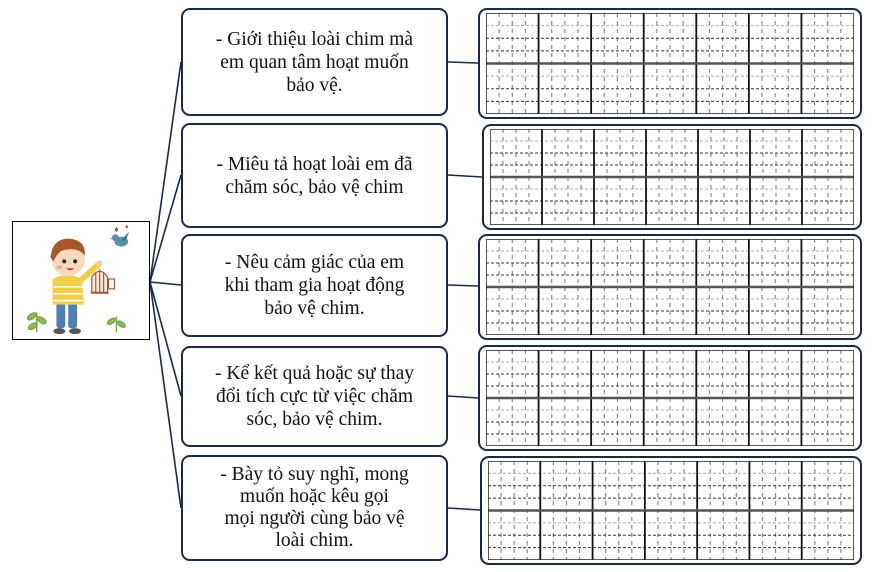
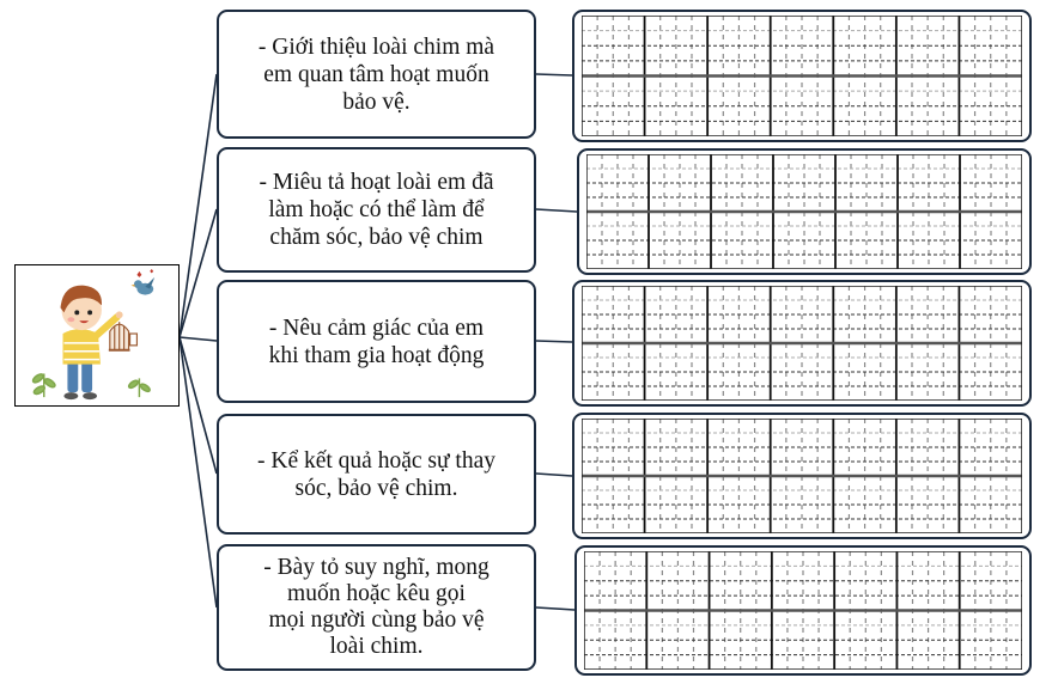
  - Giới thiệu loài chim mà
  em quan tâm hoạt muốn
  bảo vệ.
  - Miêu tả hoạt loài em đã
+ làm hoặc có thể làm để
  chăm sóc, bảo vệ chim
  - Nêu cảm giác của em
  khi tham gia hoạt động
- bảo vệ chim.
  - Kể kết quả hoặc sự thay
- đổi tích cực từ việc chăm
  sóc, bảo vệ chim.
  - Bày tỏ suy nghĩ, mong
  muốn hoặc kêu gọi
  mọi người cùng bảo vệ
  loài chim.
